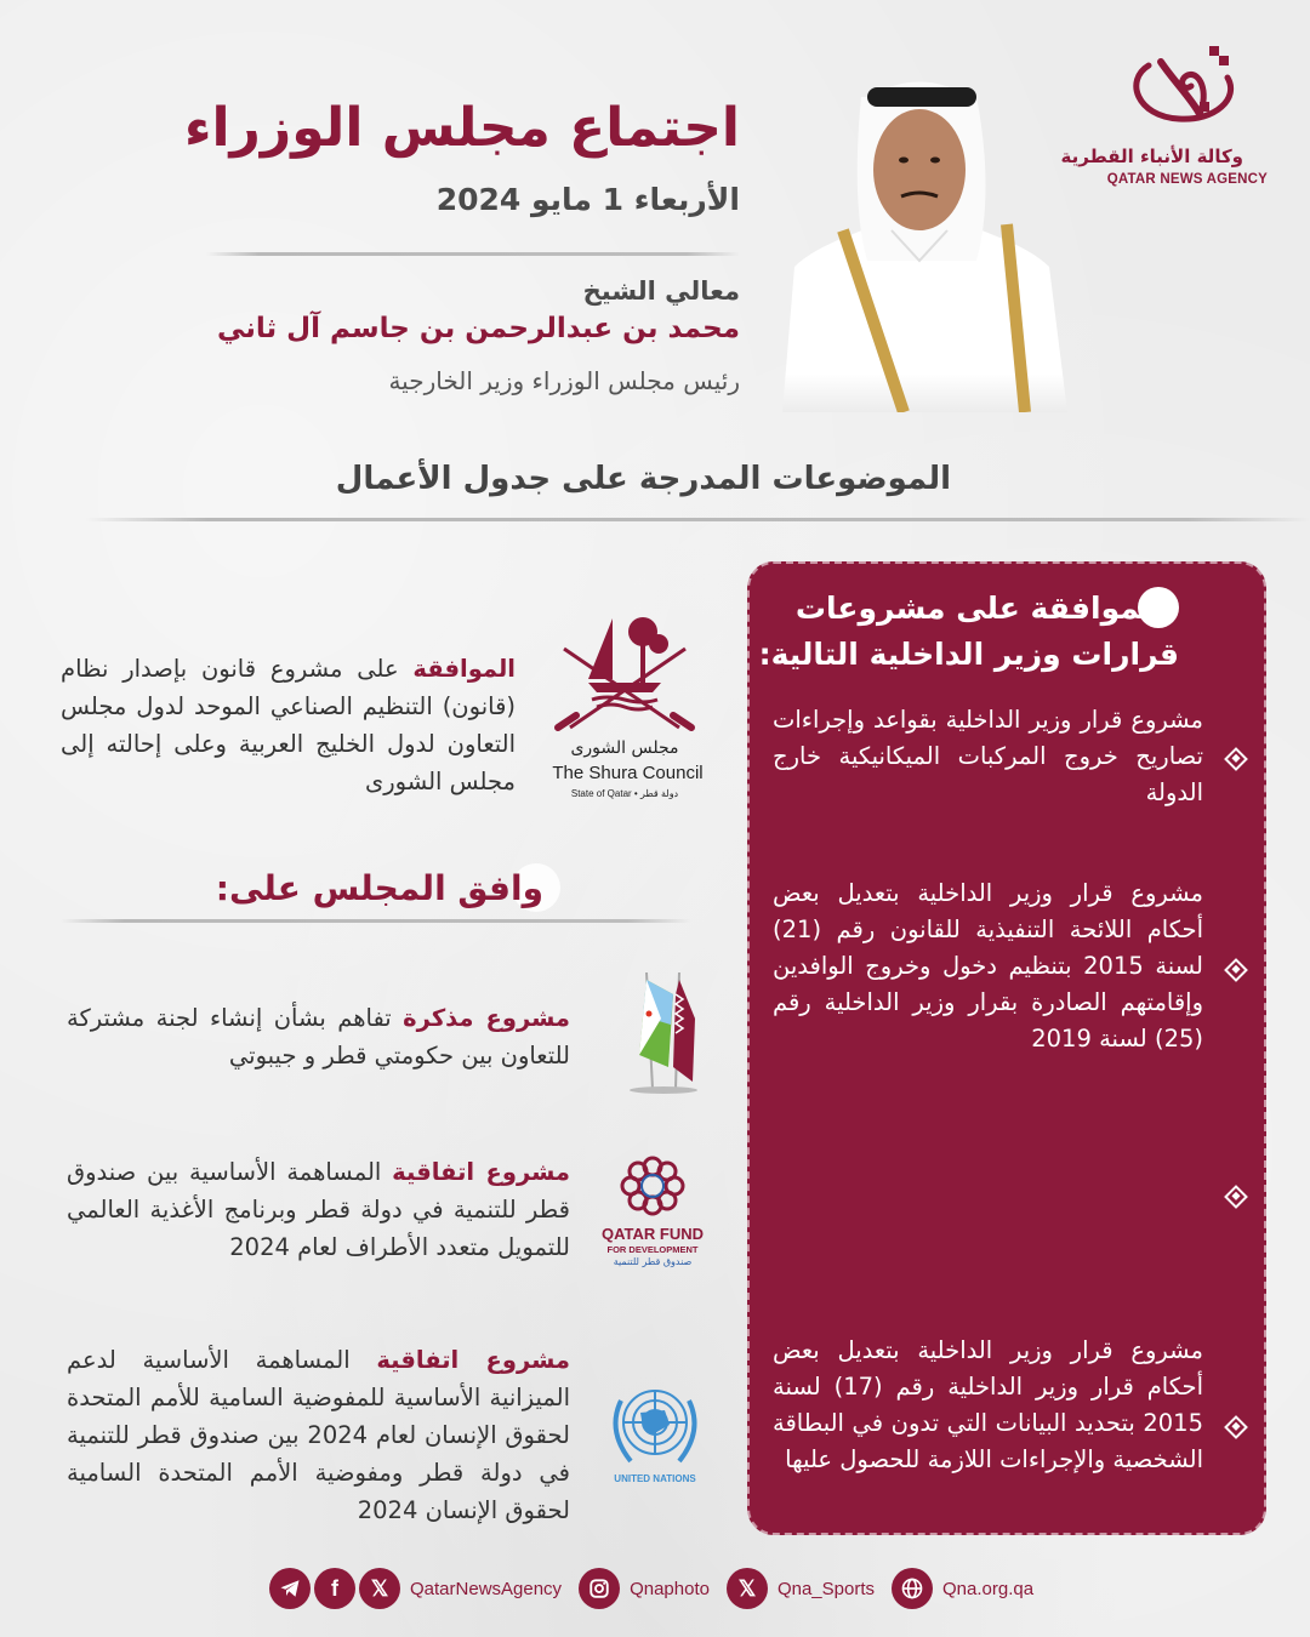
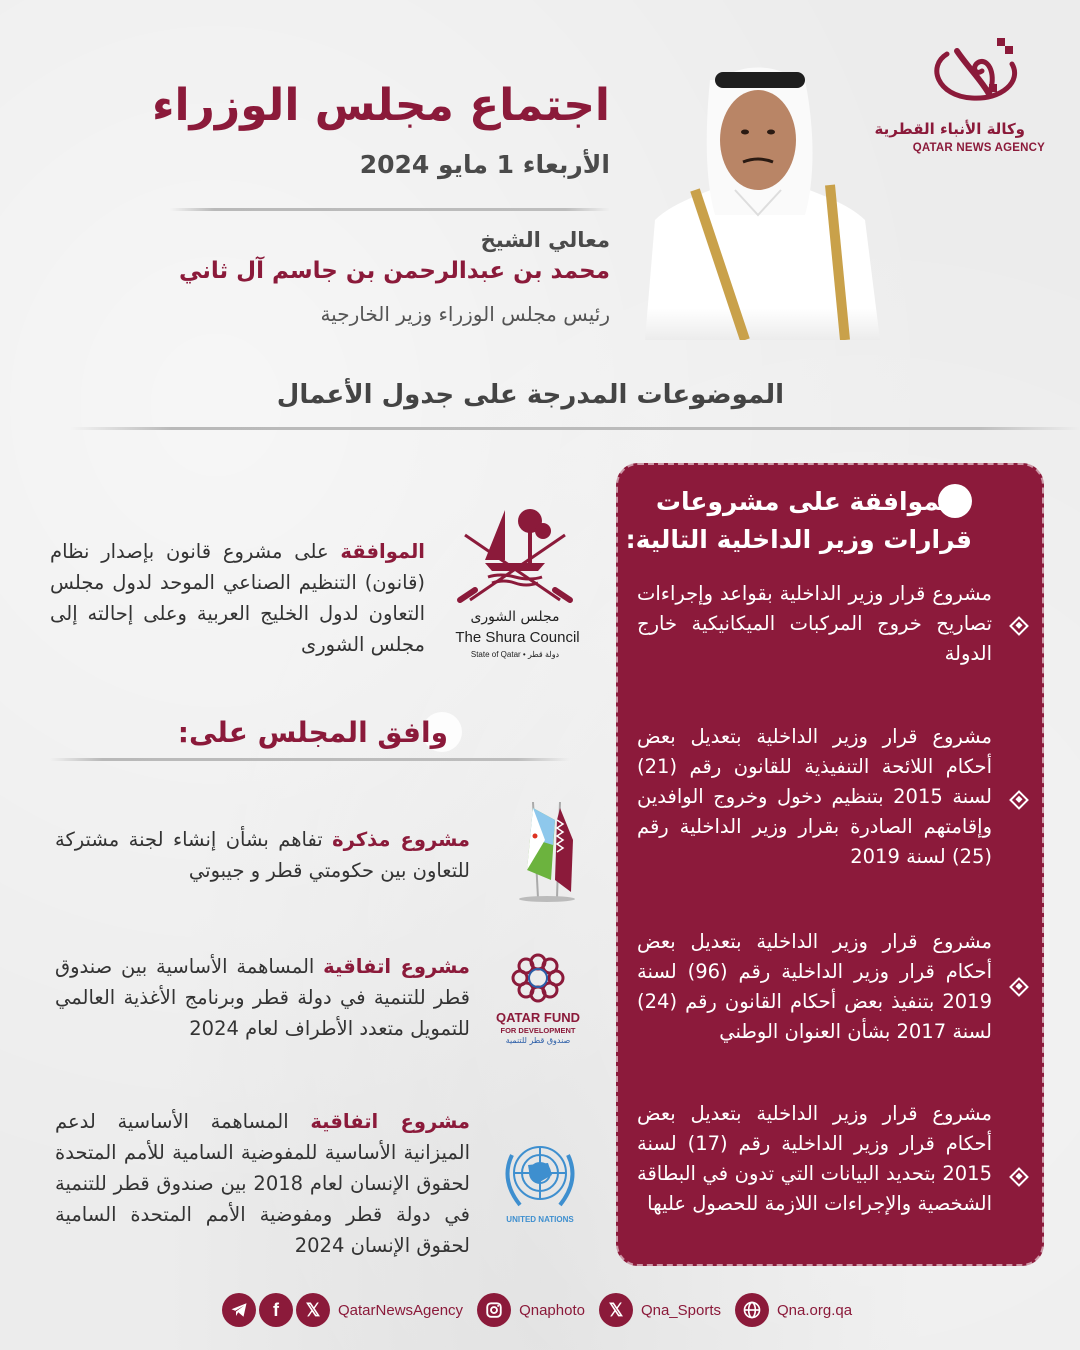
  وكالة الأنباء القطرية
  QATAR NEWS AGENCY
  اجتماع مجلس الوزراء
  الأربعاء 1 مايو 2024
  معالي الشيخ
  محمد بن عبدالرحمن بن جاسم آل ثاني
  رئيس مجلس الوزراء وزير الخارجية
  الموضوعات المدرجة على جدول الأعمال
  موافقة على مشروعات
  قرارات وزير الداخلية التالية:
  مشروع قرار وزير الداخلية بقواعد وإجراءات تصاريح خروج المركبات الميكانيكية خارج الدولة
  مشروع قرار وزير الداخلية بتعديل بعض أحكام اللائحة التنفيذية للقانون رقم (21) لسنة 2015 بتنظيم دخول وخروج الوافدين وإقامتهم الصادرة بقرار وزير الداخلية رقم (25) لسنة 2019
+ مشروع قرار وزير الداخلية بتعديل بعض أحكام قرار وزير الداخلية رقم (96) لسنة 2019 بتنفيذ بعض أحكام القانون رقم (24) لسنة 2017 بشأن العنوان الوطني
  مشروع قرار وزير الداخلية بتعديل بعض أحكام قرار وزير الداخلية رقم (17) لسنة 2015 بتحديد البيانات التي تدون في البطاقة الشخصية والإجراءات اللازمة للحصول عليها
  مجلس الشورى
  The Shura Council
  State of Qatar • دولة قطر
  الموافقة على مشروع قانون بإصدار نظام (قانون) التنظيم الصناعي الموحد لدول مجلس التعاون لدول الخليج العربية وعلى إحالته إلى مجلس الشورى
  وافق المجلس على:
  مشروع مذكرة تفاهم بشأن إنشاء لجنة مشتركة للتعاون بين حكومتي قطر و جيبوتي
  QATAR FUND
  FOR DEVELOPMENT
  صندوق قطر للتنمية
  مشروع اتفاقية المساهمة الأساسية بين صندوق قطر للتنمية في دولة قطر وبرنامج الأغذية العالمي للتمويل متعدد الأطراف لعام 2024
  UNITED NATIONS
- مشروع اتفاقية المساهمة الأساسية لدعم الميزانية الأساسية للمفوضية السامية للأمم المتحدة لحقوق الإنسان لعام 2024 بين صندوق قطر للتنمية في دولة قطر ومفوضية الأمم المتحدة السامية لحقوق الإنسان 2024
+ مشروع اتفاقية المساهمة الأساسية لدعم الميزانية الأساسية للمفوضية السامية للأمم المتحدة لحقوق الإنسان لعام 2018 بين صندوق قطر للتنمية في دولة قطر ومفوضية الأمم المتحدة السامية لحقوق الإنسان 2024
  f
  𝕏
  QatarNewsAgency
  Qnaphoto
  𝕏
  Qna_Sports
  Qna.org.qa
